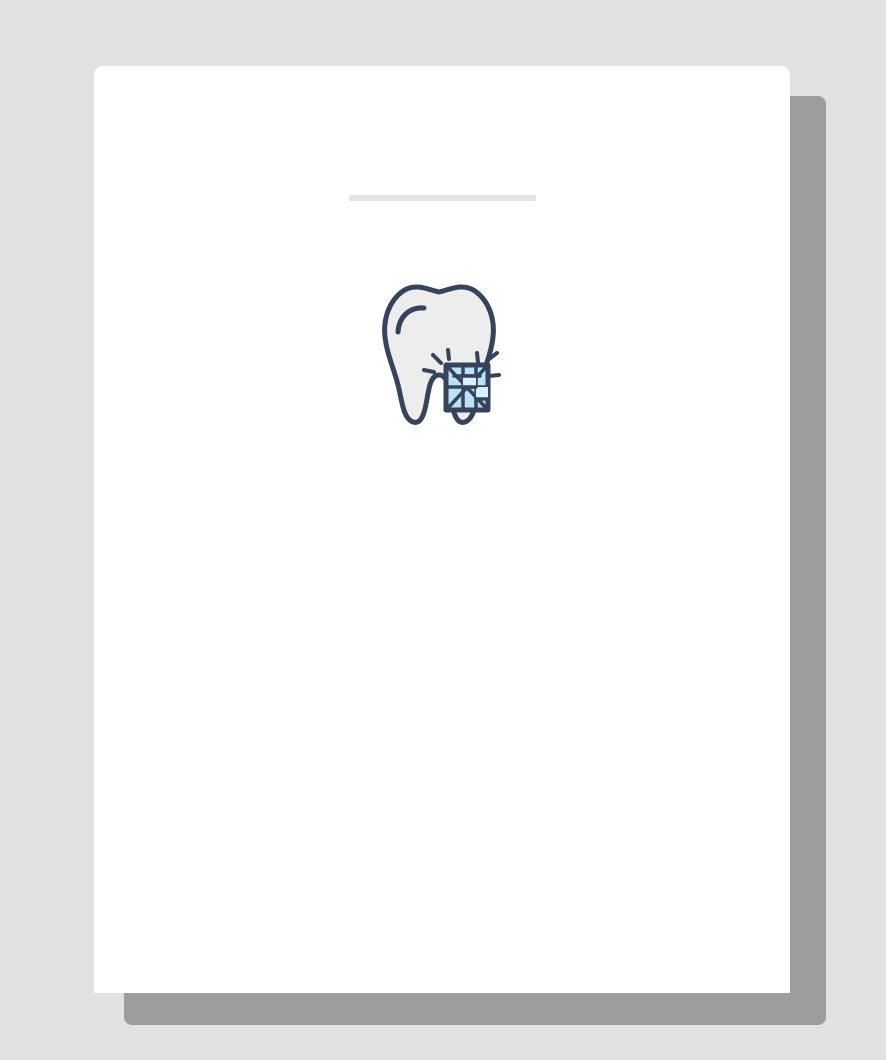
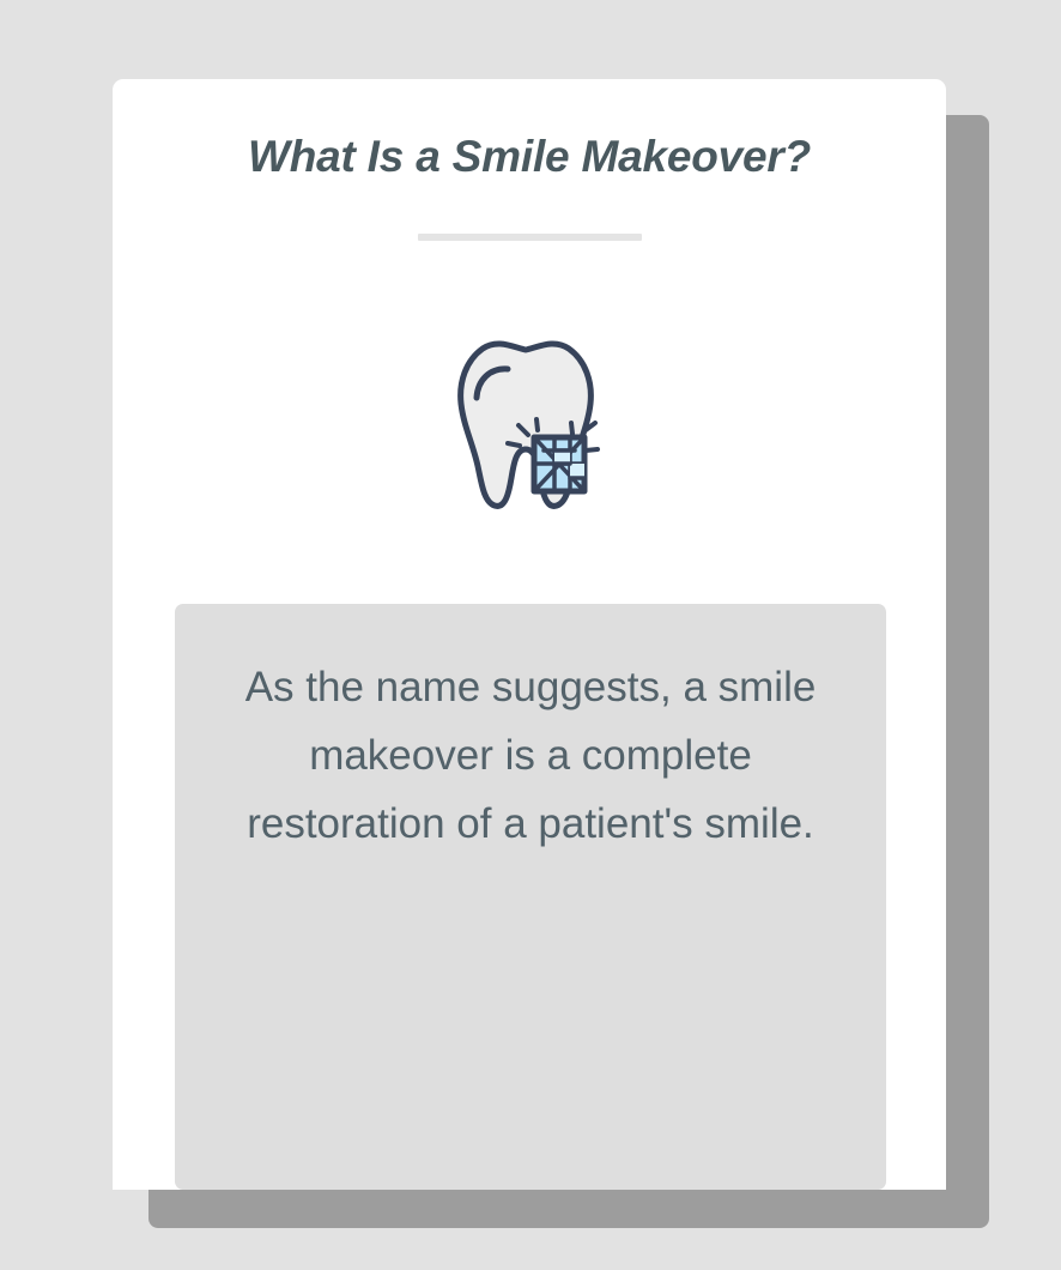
+ What Is a Smile Makeover?
+ As the name suggests, a smile makeover is a complete restoration of a patient's smile.
